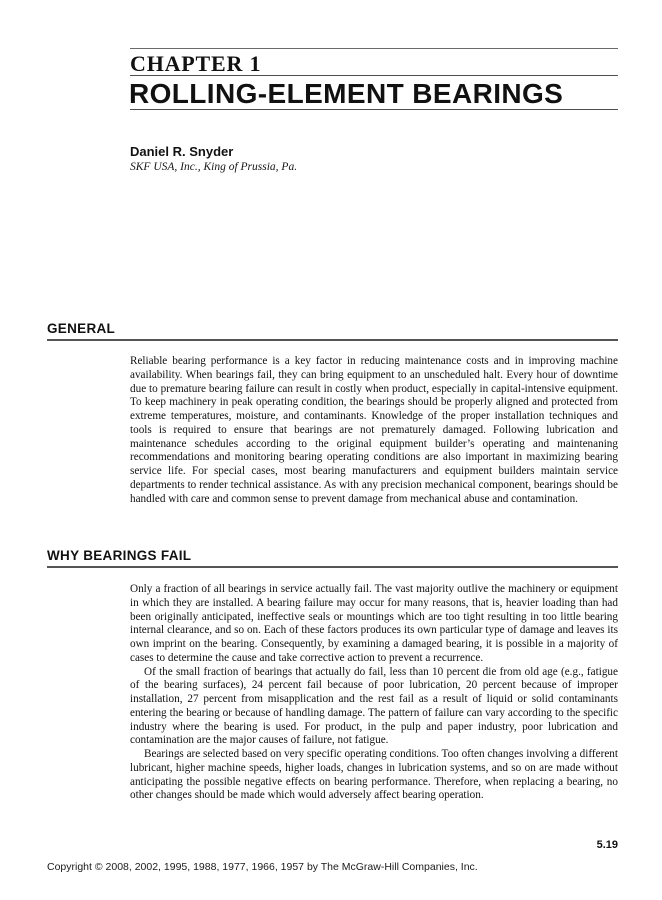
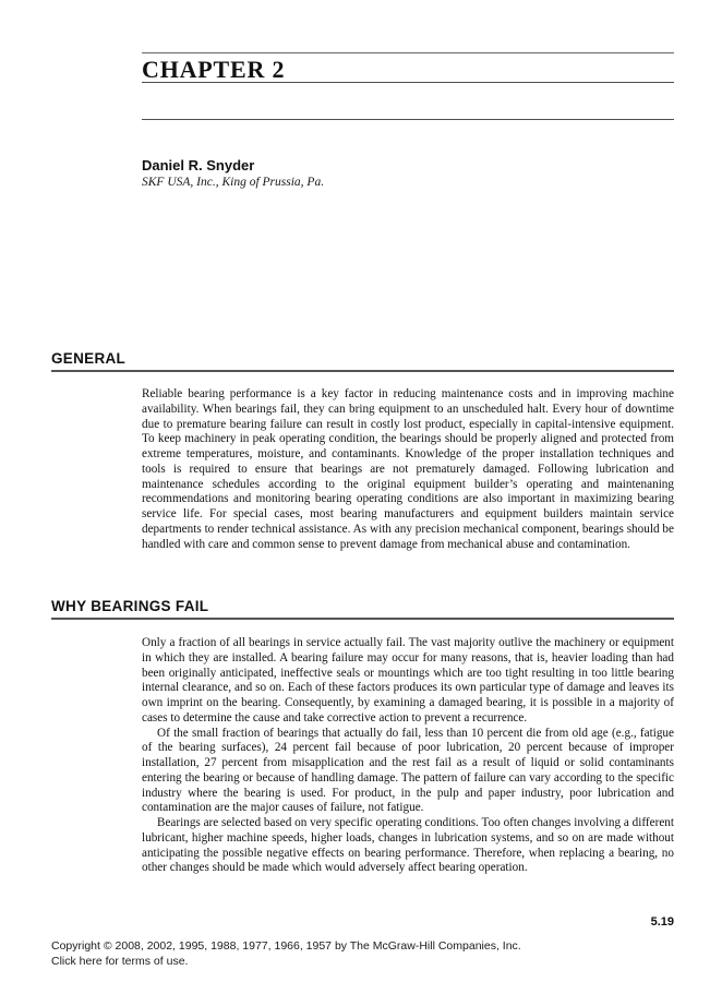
- CHAPTER 1
+ CHAPTER 2
- ROLLING-ELEMENT BEARINGS
  Daniel R. Snyder
  SKF USA, Inc., King of Prussia, Pa.
  GENERAL
- Reliable bearing performance is a key factor in reducing maintenance costs and in improving machine availability. When bearings fail, they can bring equipment to an unscheduled halt. Every hour of downtime due to premature bearing failure can result in costly when product, especially in capital-intensive equipment. To keep machinery in peak operating condition, the bearings should be properly aligned and protected from extreme temperatures, moisture, and contaminants. Knowledge of the proper installation techniques and tools is required to ensure that bearings are not prematurely damaged. Following lubrication and maintenance schedules according to the original equipment builder’s operating and maintenaning recommendations and monitoring bearing operating conditions are also important in maximizing bearing service life. For special cases, most bearing manufacturers and equipment builders maintain service departments to render technical assistance. As with any precision mechanical component, bearings should be handled with care and common sense to prevent damage from mechanical abuse and contamination.
+ Reliable bearing performance is a key factor in reducing maintenance costs and in improving machine availability. When bearings fail, they can bring equipment to an unscheduled halt. Every hour of downtime due to premature bearing failure can result in costly lost product, especially in capital-intensive equipment. To keep machinery in peak operating condition, the bearings should be properly aligned and protected from extreme temperatures, moisture, and contaminants. Knowledge of the proper installation techniques and tools is required to ensure that bearings are not prematurely damaged. Following lubrication and maintenance schedules according to the original equipment builder’s operating and maintenaning recommendations and monitoring bearing operating conditions are also important in maximizing bearing service life. For special cases, most bearing manufacturers and equipment builders maintain service departments to render technical assistance. As with any precision mechanical component, bearings should be handled with care and common sense to prevent damage from mechanical abuse and contamination.
  WHY BEARINGS FAIL
  Only a fraction of all bearings in service actually fail. The vast majority outlive the machinery or equipment in which they are installed. A bearing failure may occur for many reasons, that is, heavier loading than had been originally anticipated, ineffective seals or mountings which are too tight resulting in too little bearing internal clearance, and so on. Each of these factors produces its own particular type of damage and leaves its own imprint on the bearing. Consequently, by examining a damaged bearing, it is possible in a majority of cases to determine the cause and take corrective action to prevent a recurrence.
  Of the small fraction of bearings that actually do fail, less than 10 percent die from old age (e.g., fatigue of the bearing surfaces), 24 percent fail because of poor lubrication, 20 percent because of improper installation, 27 percent from misapplication and the rest fail as a result of liquid or solid contaminants entering the bearing or because of handling damage. The pattern of failure can vary according to the specific industry where the bearing is used. For product, in the pulp and paper industry, poor lubrication and contamination are the major causes of failure, not fatigue.
  Bearings are selected based on very specific operating conditions. Too often changes involving a different lubricant, higher machine speeds, higher loads, changes in lubrication systems, and so on are made without anticipating the possible negative effects on bearing performance. Therefore, when replacing a bearing, no other changes should be made which would adversely affect bearing operation.
  5.19
  Copyright © 2008, 2002, 1995, 1988, 1977, 1966, 1957 by The McGraw-Hill Companies, Inc.
+ Click here for terms of use.
